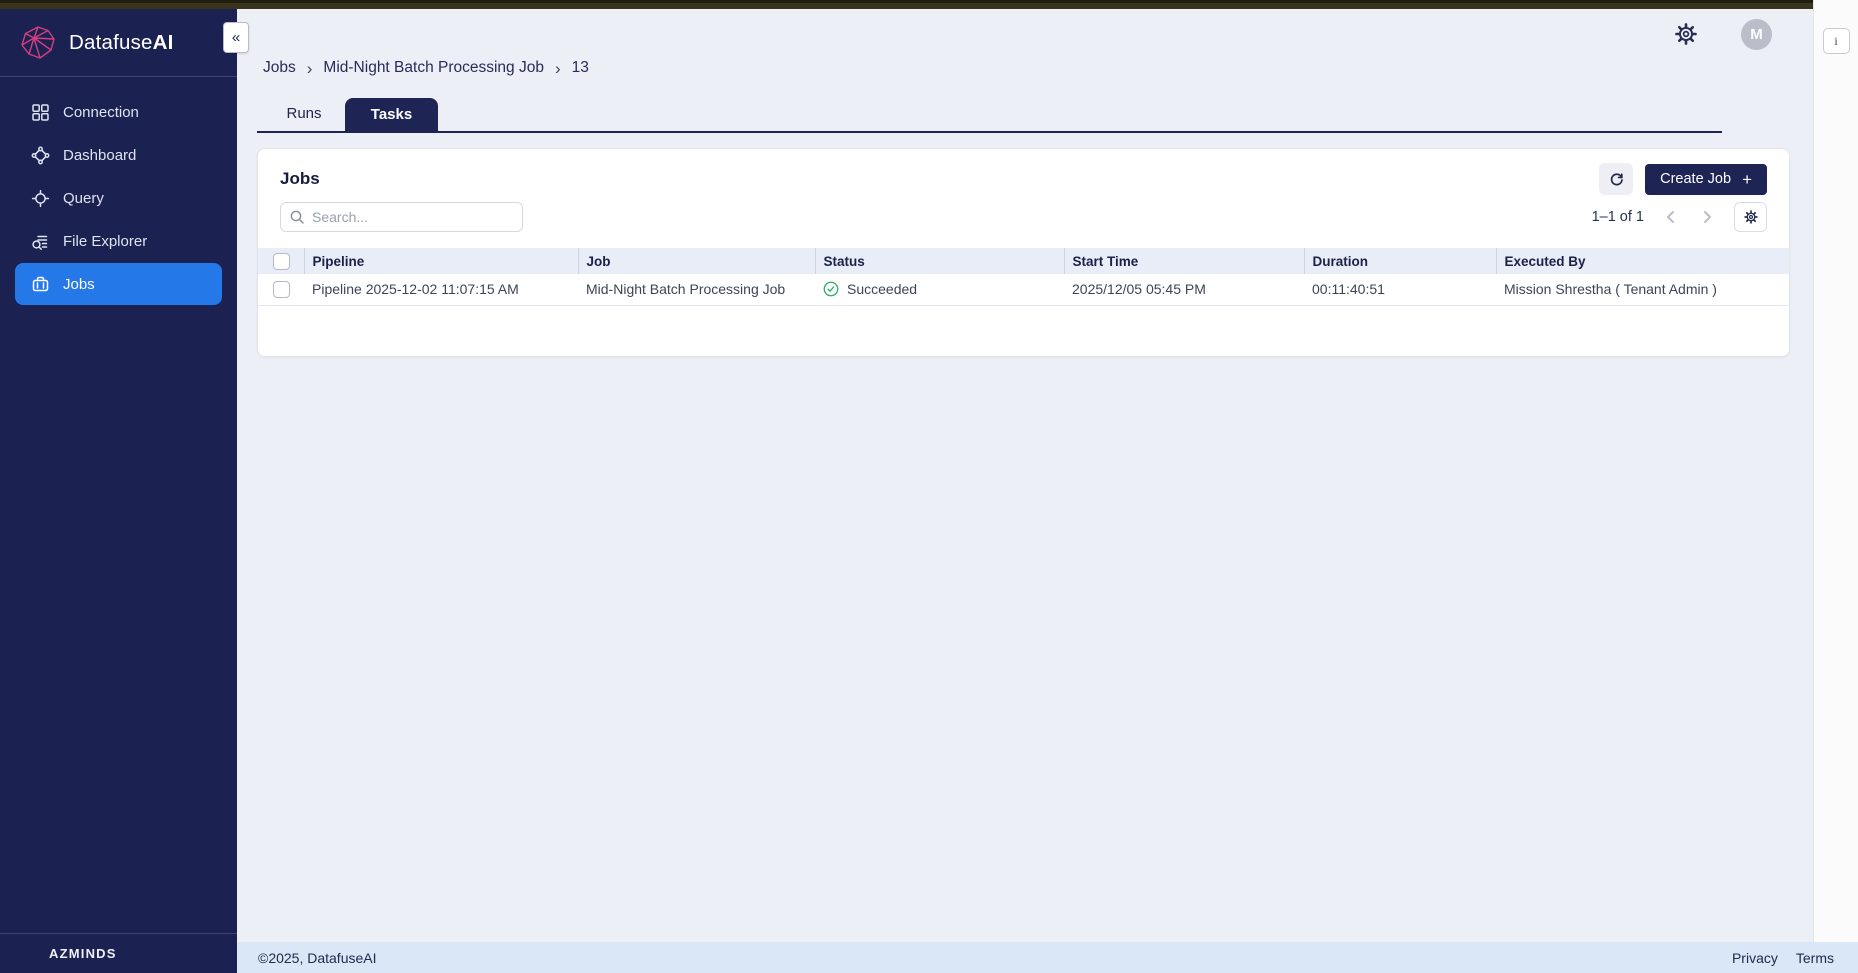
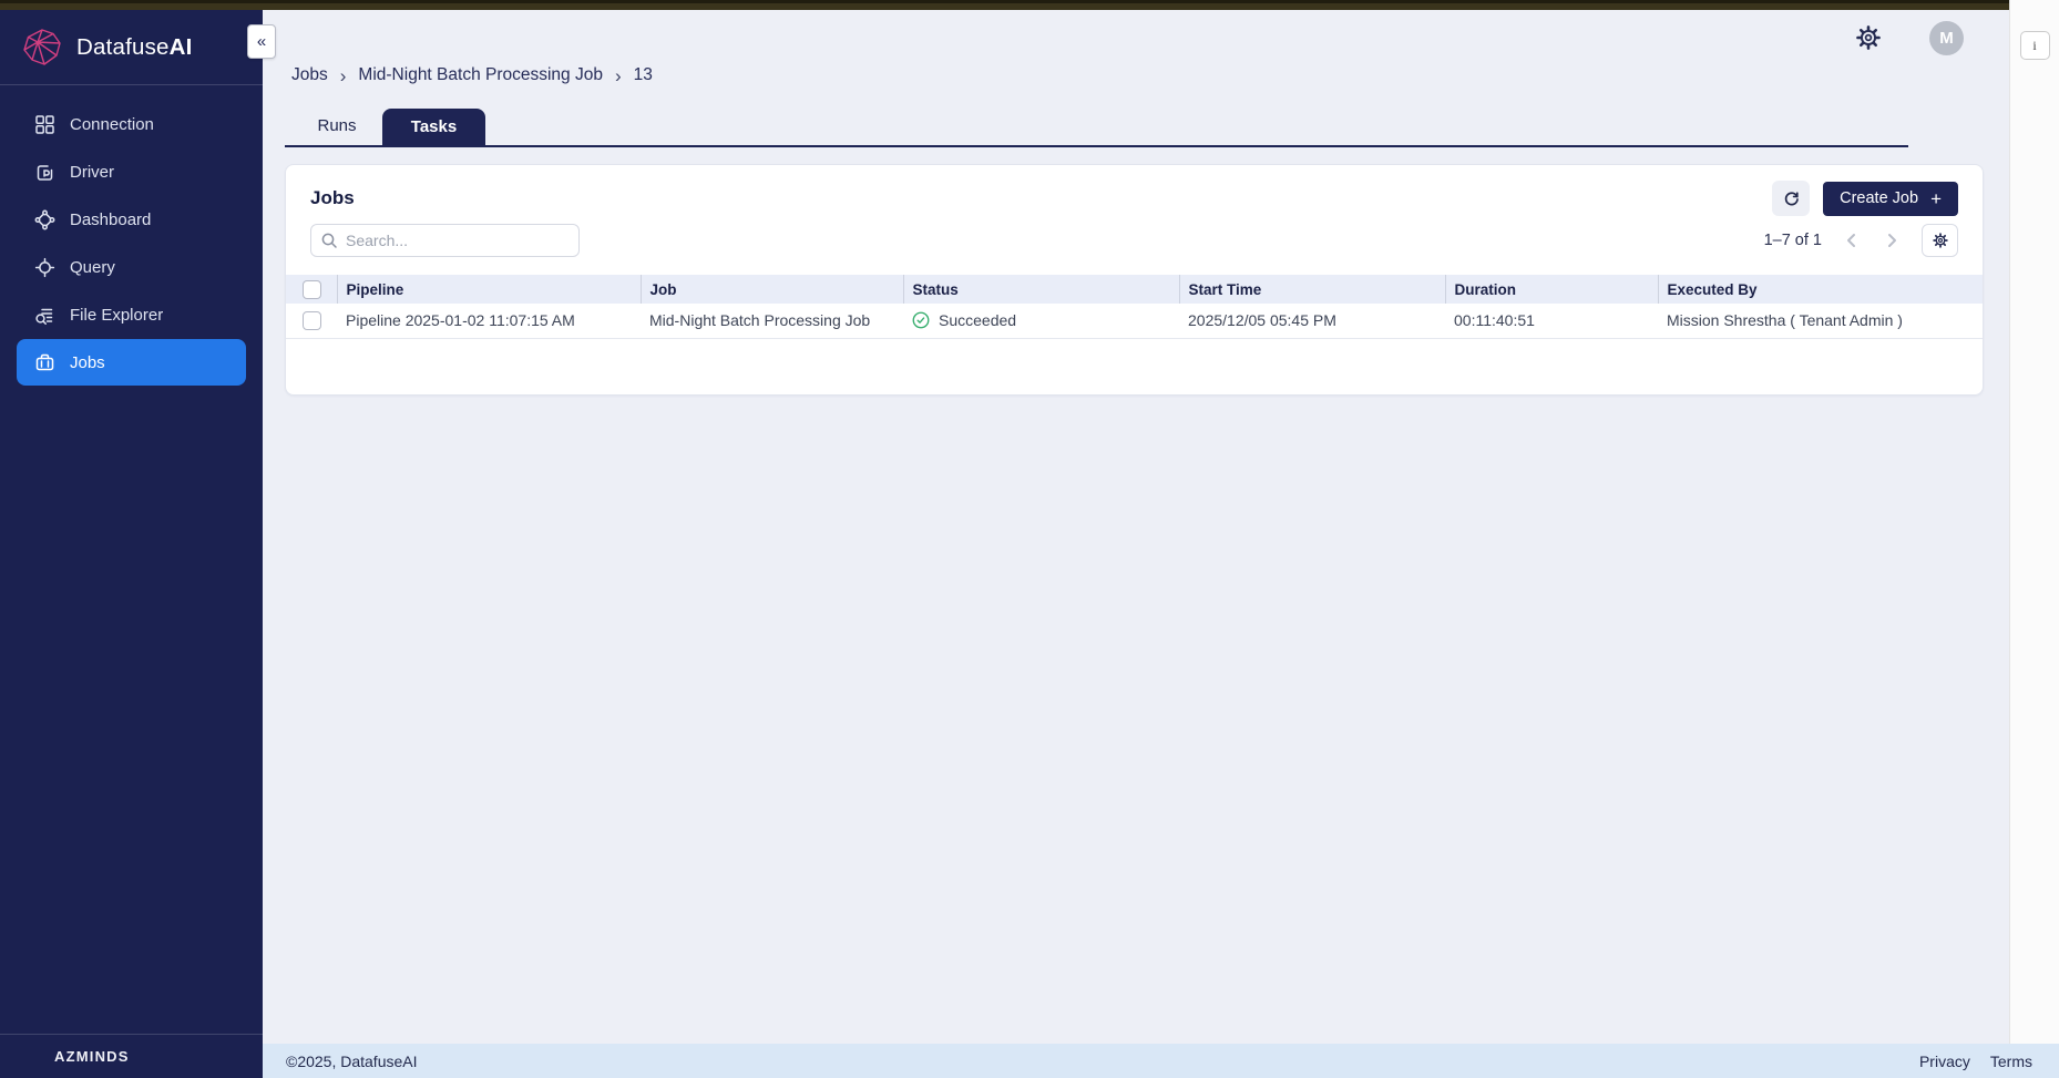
  DatafuseAI
  Connection
+ Driver
  Dashboard
  Query
  File Explorer
  Jobs
  AZMINDS
  «
  M
  Jobs
  ›
  Mid-Night Batch Processing Job
  ›
  13
  Runs
  Tasks
  Jobs
  Create Job
  +
  Search...
- 1–1 of 1
+ 1–7 of 1
  	Pipeline	Job	Status	Start Time	Duration	Executed By
- 	Pipeline 2025-12-02 11:07:15 AM	Mid-Night Batch Processing Job	Succeeded	2025/12/05 05:45 PM	00:11:40:51	Mission Shrestha ( Tenant Admin )
+ 	Pipeline 2025-01-02 11:07:15 AM	Mid-Night Batch Processing Job	Succeeded	2025/12/05 05:45 PM	00:11:40:51	Mission Shrestha ( Tenant Admin )
  i
  ©2025, DatafuseAI
  Privacy
  Terms
